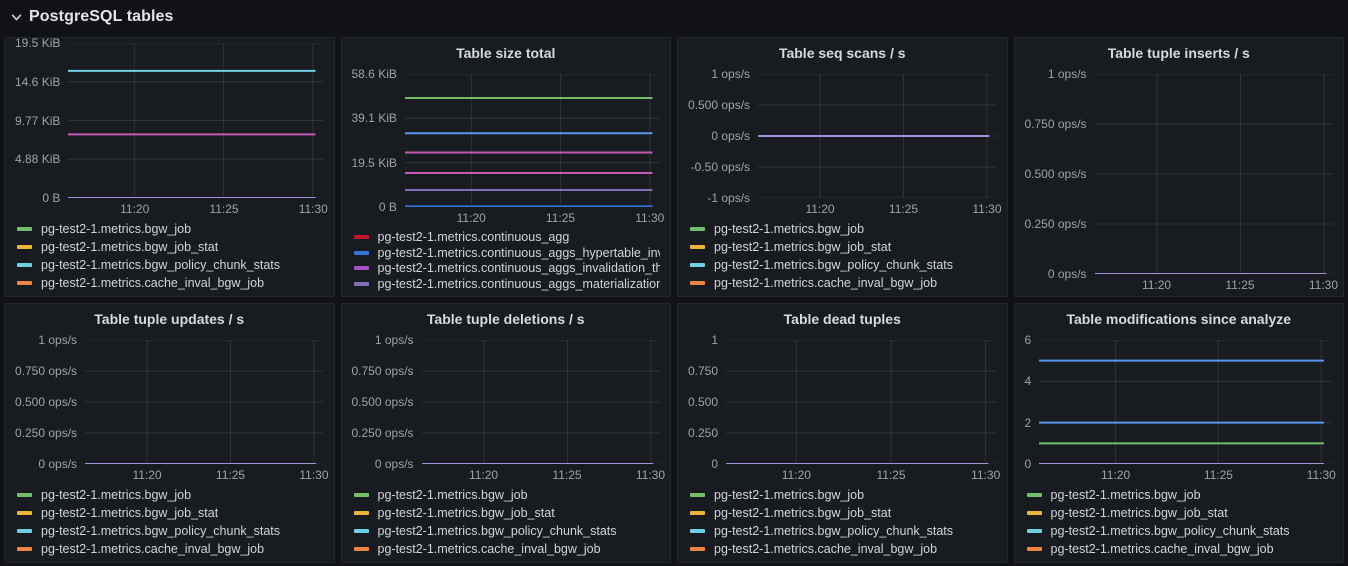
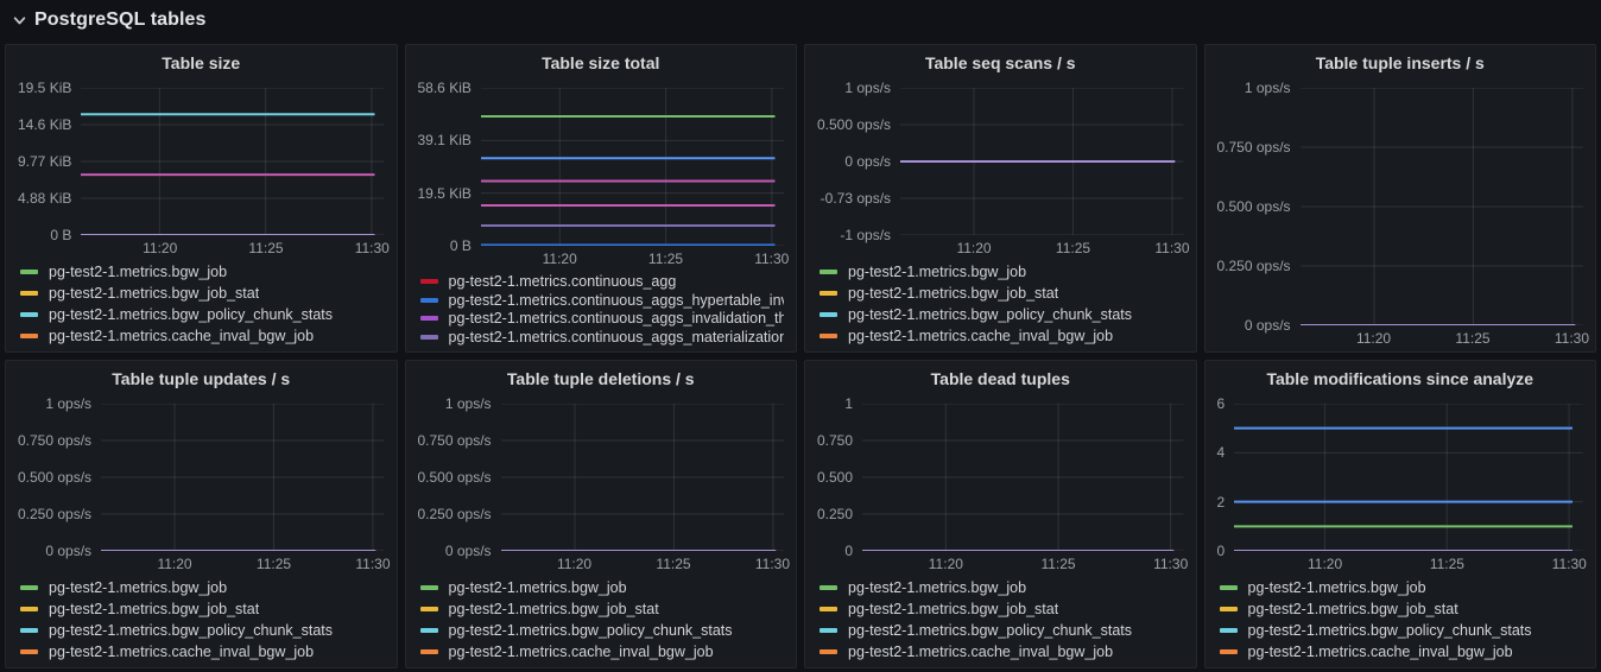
  PostgreSQL tables
+ Table size
  19.5 KiB
  14.6 KiB
  9.77 KiB
  4.88 KiB
  0 B
  11:20
  11:25
  11:30
  pg-test2-1.metrics.bgw_job
  pg-test2-1.metrics.bgw_job_stat
  pg-test2-1.metrics.bgw_policy_chunk_stats
  pg-test2-1.metrics.cache_inval_bgw_job
  Table size total
  58.6 KiB
  39.1 KiB
  19.5 KiB
  0 B
  11:20
  11:25
  11:30
  pg-test2-1.metrics.continuous_agg
  pg-test2-1.metrics.continuous_aggs_hypertable_in
  pg-test2-1.metrics.continuous_aggs_invalidation_th
  pg-test2-1.metrics.continuous_aggs_materialization
  Table seq scans / s
  1 ops/s
  0.500 ops/s
  0 ops/s
- -0.50 ops/s
+ -0.73 ops/s
  -1 ops/s
  11:20
  11:25
  11:30
  pg-test2-1.metrics.bgw_job
  pg-test2-1.metrics.bgw_job_stat
  pg-test2-1.metrics.bgw_policy_chunk_stats
  pg-test2-1.metrics.cache_inval_bgw_job
  Table tuple inserts / s
  1 ops/s
  0.750 ops/s
  0.500 ops/s
  0.250 ops/s
  0 ops/s
  11:20
  11:25
  11:30
  Table tuple updates / s
  1 ops/s
  0.750 ops/s
  0.500 ops/s
  0.250 ops/s
  0 ops/s
  11:20
  11:25
  11:30
  pg-test2-1.metrics.bgw_job
  pg-test2-1.metrics.bgw_job_stat
  pg-test2-1.metrics.bgw_policy_chunk_stats
  pg-test2-1.metrics.cache_inval_bgw_job
  Table tuple deletions / s
  1 ops/s
  0.750 ops/s
  0.500 ops/s
  0.250 ops/s
  0 ops/s
  11:20
  11:25
  11:30
  pg-test2-1.metrics.bgw_job
  pg-test2-1.metrics.bgw_job_stat
  pg-test2-1.metrics.bgw_policy_chunk_stats
  pg-test2-1.metrics.cache_inval_bgw_job
  Table dead tuples
  1
  0.750
  0.500
  0.250
  0
  11:20
  11:25
  11:30
  pg-test2-1.metrics.bgw_job
  pg-test2-1.metrics.bgw_job_stat
  pg-test2-1.metrics.bgw_policy_chunk_stats
  pg-test2-1.metrics.cache_inval_bgw_job
  Table modifications since analyze
  6
  4
  2
  0
  11:20
  11:25
  11:30
  pg-test2-1.metrics.bgw_job
  pg-test2-1.metrics.bgw_job_stat
  pg-test2-1.metrics.bgw_policy_chunk_stats
  pg-test2-1.metrics.cache_inval_bgw_job
